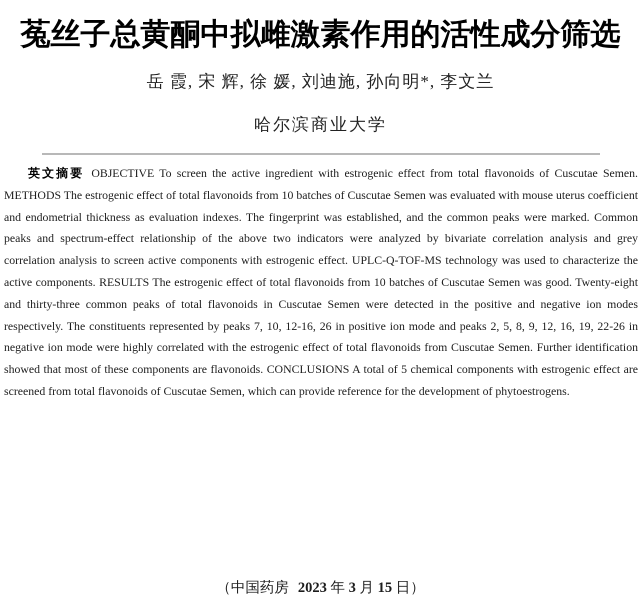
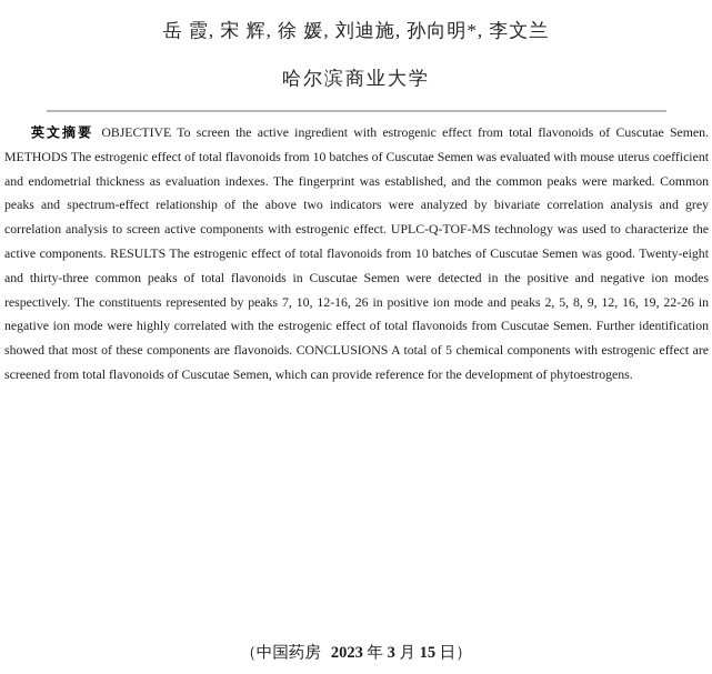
- 菟丝子总黄酮中拟雌激素作用的活性成分筛选
  岳 霞, 宋 辉, 徐 媛, 刘迪施, 孙向明*, 李文兰
  哈尔滨商业大学
  英文摘要 OBJECTIVE To screen the active ingredient with estrogenic effect from total flavonoids of Cuscutae Semen. METHODS The estrogenic effect of total flavonoids from 10 batches of Cuscutae Semen was evaluated with mouse uterus coefficient and endometrial thickness as evaluation indexes. The fingerprint was established, and the common peaks were marked. Common peaks and spectrum-effect relationship of the above two indicators were analyzed by bivariate correlation analysis and grey correlation analysis to screen active components with estrogenic effect. UPLC-Q-TOF-MS technology was used to characterize the active components. RESULTS The estrogenic effect of total flavonoids from 10 batches of Cuscutae Semen was good. Twenty-eight and thirty-three common peaks of total flavonoids in Cuscutae Semen were detected in the positive and negative ion modes respectively. The constituents represented by peaks 7, 10, 12-16, 26 in positive ion mode and peaks 2, 5, 8, 9, 12, 16, 19, 22-26 in negative ion mode were highly correlated with the estrogenic effect of total flavonoids from Cuscutae Semen. Further identification showed that most of these components are flavonoids. CONCLUSIONS A total of 5 chemical components with estrogenic effect are screened from total flavonoids of Cuscutae Semen, which can provide reference for the development of phytoestrogens.
  （中国药房 2023 年 3 月 15 日）
